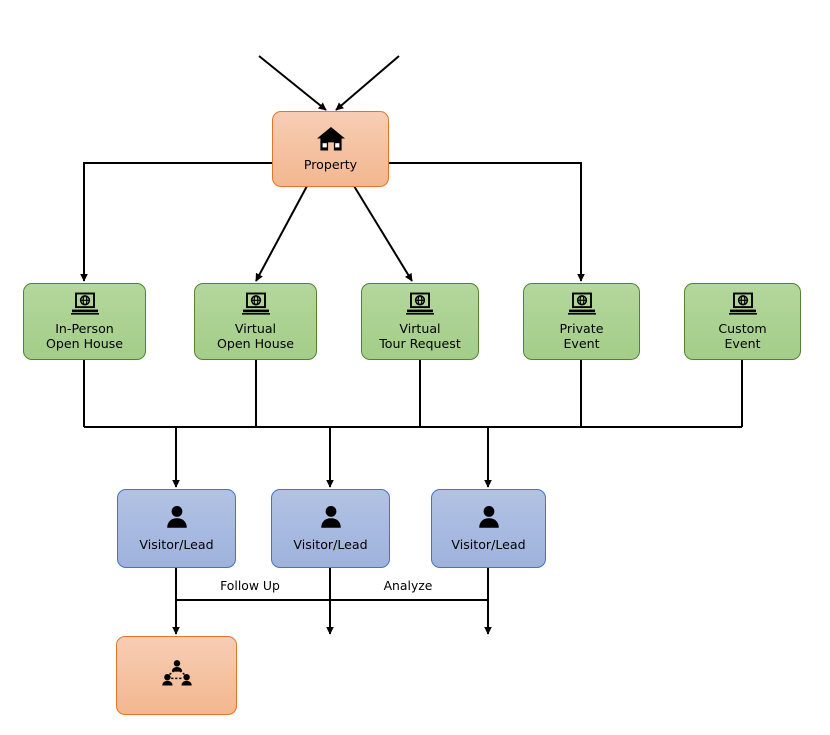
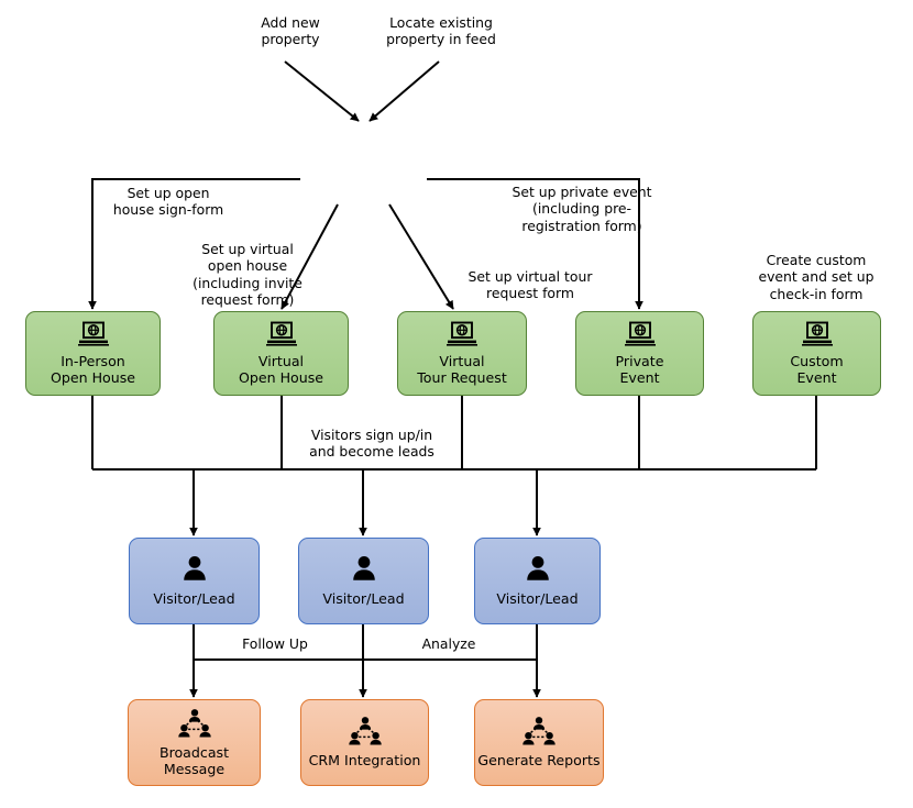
+ Add new
+ property
+ Locate existing
+ property in feed
+ Set up open
+ house sign-form
+ Set up virtual
+ open house
+ (including invite
+ request form)
+ Set up virtual tour
+ request form
+ Set up private event
+ (including pre-
+ registration form)
+ Create custom
+ event and set up
+ check-in form
+ Visitors sign up/in
+ and become leads
  Follow Up
  Analyze
- Property
  In-Person
  Open House
  Virtual
  Open House
  Virtual
  Tour Request
  Private
  Event
  Custom
  Event
  Visitor/Lead
  Visitor/Lead
  Visitor/Lead
+ Broadcast Message
+ CRM Integration
+ Generate Reports
